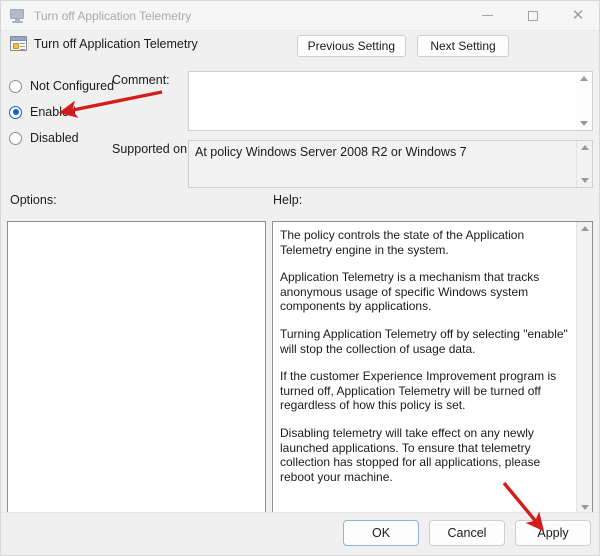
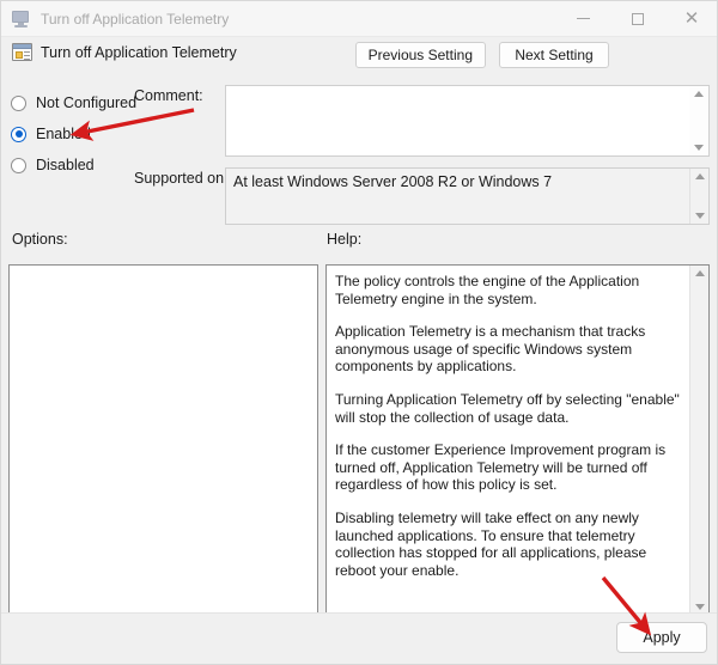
  Turn off Application Telemetry
  ✕
  Turn off Application Telemetry
  Previous Setting
  Next Setting
  Not Configured
  Enabled
  Disabled
  Comment:
  Supported on
- At policy Windows Server 2008 R2 or Windows 7
+ At least Windows Server 2008 R2 or Windows 7
  Options:
  Help:
- The policy controls the state of the Application Telemetry engine in the system.
+ The policy controls the engine of the Application Telemetry engine in the system.
  Application Telemetry is a mechanism that tracks anonymous usage of specific Windows system components by applications.
  Turning Application Telemetry off by selecting "enable" will stop the collection of usage data.
  If the customer Experience Improvement program is turned off, Application Telemetry will be turned off regardless of how this policy is set.
- Disabling telemetry will take effect on any newly launched applications. To ensure that telemetry collection has stopped for all applications, please reboot your machine.
+ Disabling telemetry will take effect on any newly launched applications. To ensure that telemetry collection has stopped for all applications, please reboot your enable.
- OK
- Cancel
  Apply
